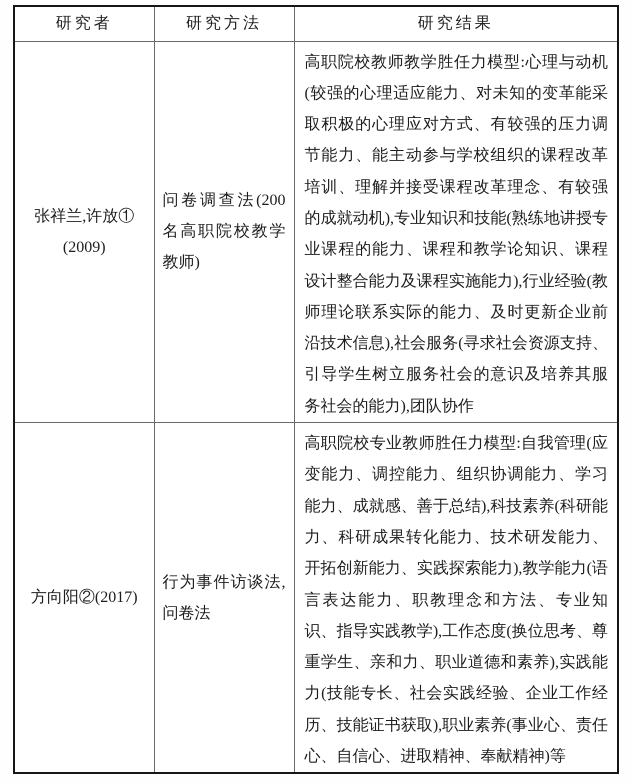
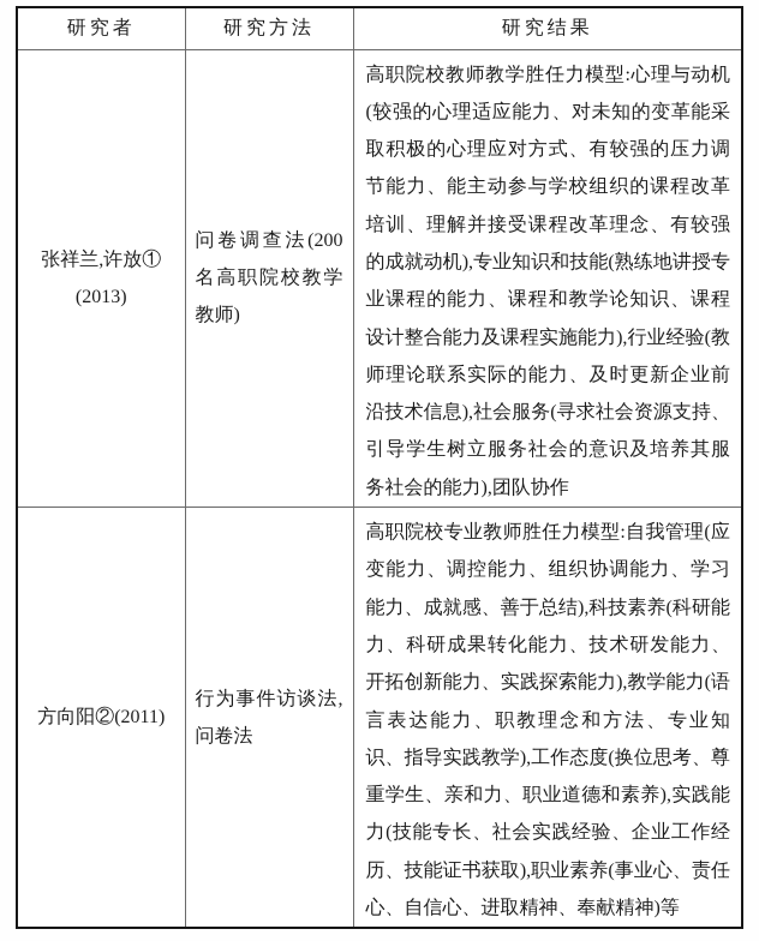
  研究者	研究方法	研究结果
- 张祥兰,许放① (2009)	问卷调查法(200名高职院校教学教师)	高职院校教师教学胜任力模型:心理与动机(较强的心理适应能力、对未知的变革能采取积极的心理应对方式、有较强的压力调节能力、能主动参与学校组织的课程改革培训、理解并接受课程改革理念、有较强的成就动机),专业知识和技能(熟练地讲授专业课程的能力、课程和教学论知识、课程设计整合能力及课程实施能力),行业经验(教师理论联系实际的能力、及时更新企业前沿技术信息),社会服务(寻求社会资源支持、引导学生树立服务社会的意识及培养其服务社会的能力),团队协作
+ 张祥兰,许放① (2013)	问卷调查法(200名高职院校教学教师)	高职院校教师教学胜任力模型:心理与动机(较强的心理适应能力、对未知的变革能采取积极的心理应对方式、有较强的压力调节能力、能主动参与学校组织的课程改革培训、理解并接受课程改革理念、有较强的成就动机),专业知识和技能(熟练地讲授专业课程的能力、课程和教学论知识、课程设计整合能力及课程实施能力),行业经验(教师理论联系实际的能力、及时更新企业前沿技术信息),社会服务(寻求社会资源支持、引导学生树立服务社会的意识及培养其服务社会的能力),团队协作
- 方向阳②(2017)	行为事件访谈法,问卷法	高职院校专业教师胜任力模型:自我管理(应变能力、调控能力、组织协调能力、学习能力、成就感、善于总结),科技素养(科研能力、科研成果转化能力、技术研发能力、开拓创新能力、实践探索能力),教学能力(语言表达能力、职教理念和方法、专业知识、指导实践教学),工作态度(换位思考、尊重学生、亲和力、职业道德和素养),实践能力(技能专长、社会实践经验、企业工作经历、技能证书获取),职业素养(事业心、责任心、自信心、进取精神、奉献精神)等
+ 方向阳②(2011)	行为事件访谈法,问卷法	高职院校专业教师胜任力模型:自我管理(应变能力、调控能力、组织协调能力、学习能力、成就感、善于总结),科技素养(科研能力、科研成果转化能力、技术研发能力、开拓创新能力、实践探索能力),教学能力(语言表达能力、职教理念和方法、专业知识、指导实践教学),工作态度(换位思考、尊重学生、亲和力、职业道德和素养),实践能力(技能专长、社会实践经验、企业工作经历、技能证书获取),职业素养(事业心、责任心、自信心、进取精神、奉献精神)等
